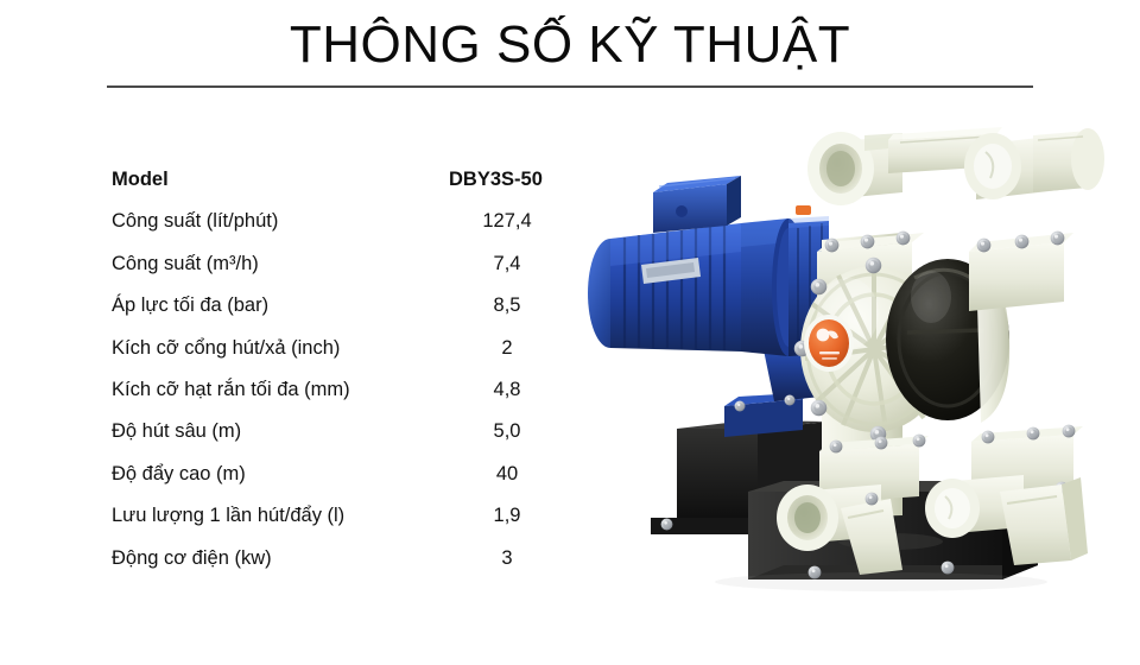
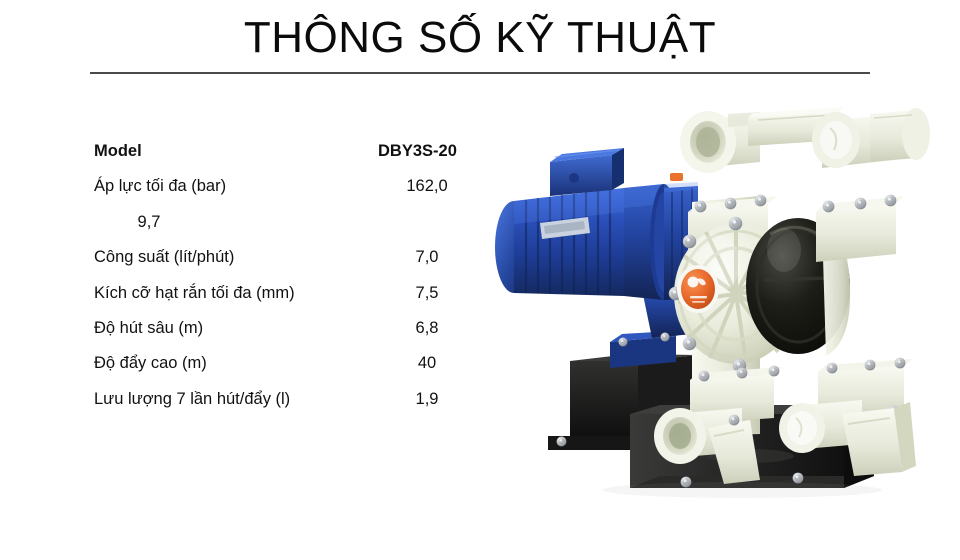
  THÔNG SỐ KỸ THUẬT
  Model
- DBY3S-50
+ DBY3S-20
- Công suất (lít/phút)
+ Áp lực tối đa (bar)
- 127,4
+ 162,0
- Công suất (m³/h)
- 7,4
+ 9,7
- Áp lực tối đa (bar)
+ Công suất (lít/phút)
- 8,5
+ 7,0
- Kích cỡ cổng hút/xả (inch)
- 2
  Kích cỡ hạt rắn tối đa (mm)
- 4,8
+ 7,5
  Độ hút sâu (m)
- 5,0
+ 6,8
  Độ đẩy cao (m)
  40
- Lưu lượng 1 lần hút/đẩy (l)
+ Lưu lượng 7 lần hút/đẩy (l)
  1,9
- Động cơ điện (kw)
- 3
